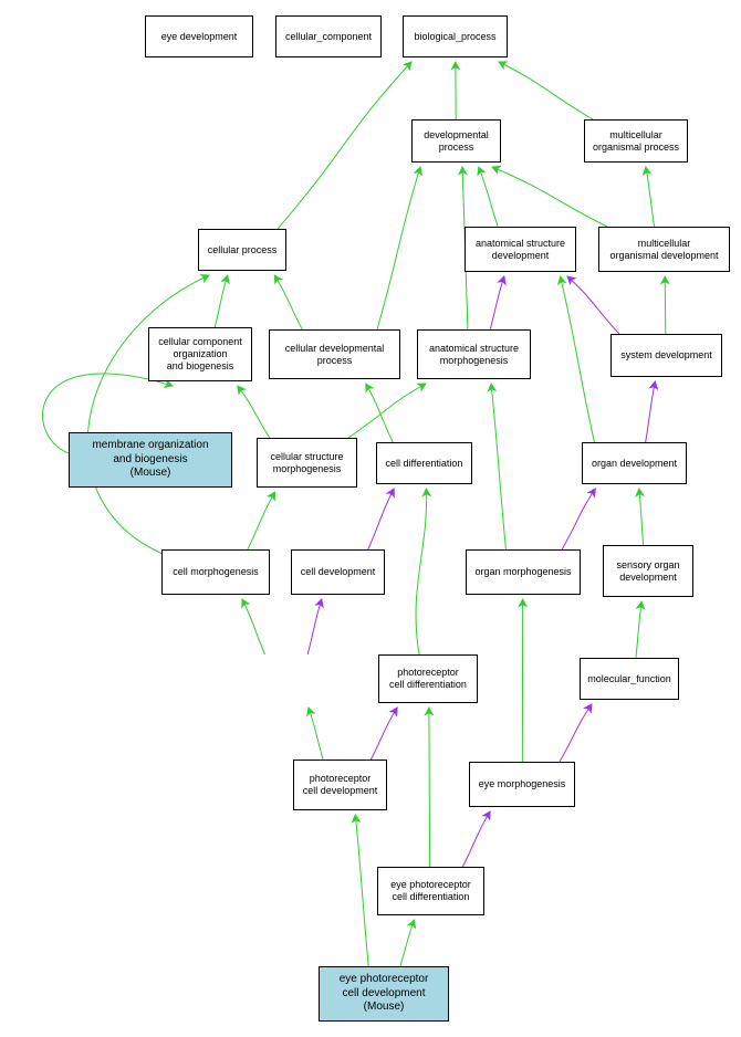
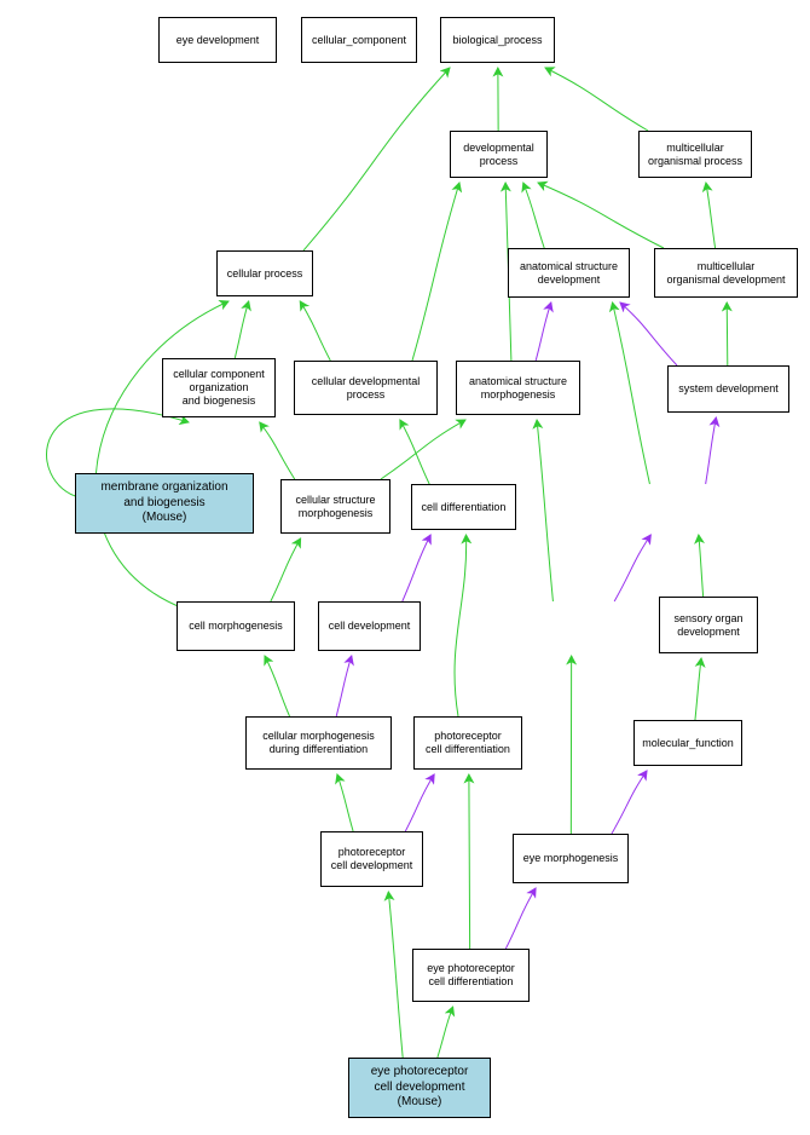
  eye development
  cellular_component
  biological_process
  developmental
  process
  multicellular
  organismal process
  cellular process
  anatomical structure
  development
  multicellular
  organismal development
  cellular component
  organization
  and biogenesis
  cellular developmental
  process
  anatomical structure
  morphogenesis
  system development
  membrane organization
  and biogenesis
  (Mouse)
  cellular structure
  morphogenesis
  cell differentiation
- organ development
  cell morphogenesis
  cell development
- organ morphogenesis
  sensory organ
  development
+ cellular morphogenesis
+ during differentiation
  photoreceptor
  cell differentiation
  molecular_function
  photoreceptor
  cell development
  eye morphogenesis
  eye photoreceptor
  cell differentiation
  eye photoreceptor
  cell development
  (Mouse)
